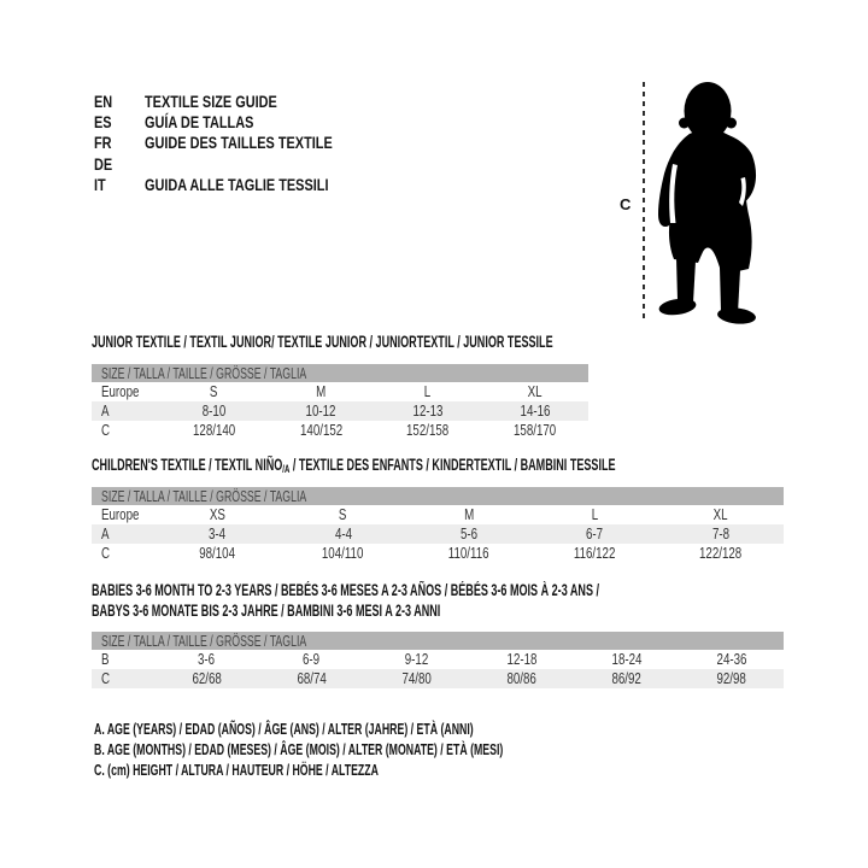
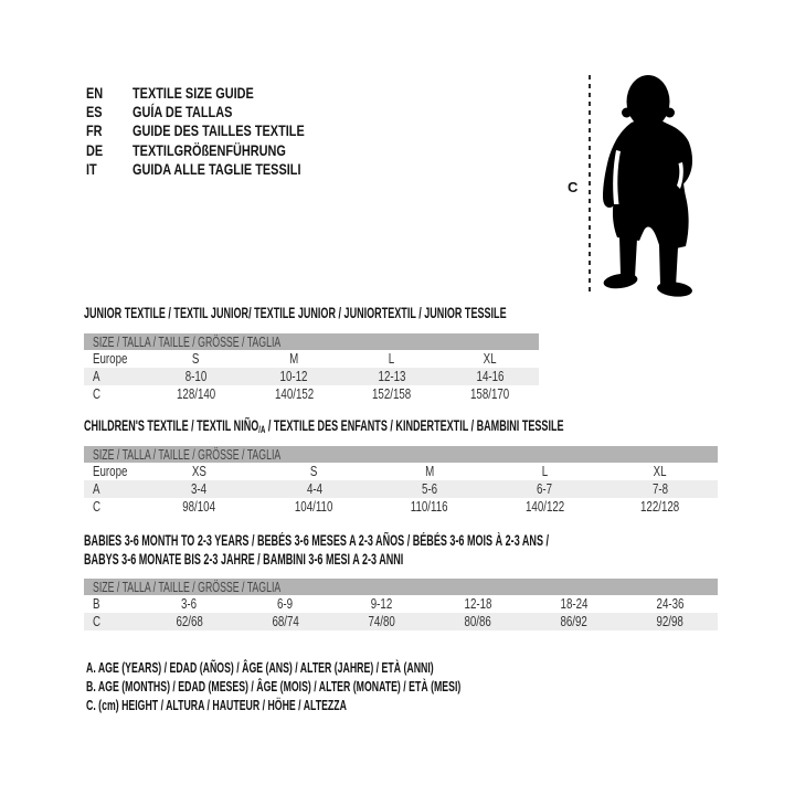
  EN
  TEXTILE SIZE GUIDE
  ES
  GUÍA DE TALLAS
  FR
  GUIDE DES TAILLES TEXTILE
  DE
+ TEXTILGRÖßENFÜHRUNG
  IT
  GUIDA ALLE TAGLIE TESSILI
  C
  JUNIOR TEXTILE / TEXTIL JUNIOR/ TEXTILE JUNIOR / JUNIORTEXTIL / JUNIOR TESSILE
  SIZE / TALLA / TAILLE / GRÖSSE / TAGLIA
  Europe
  S
  M
  L
  XL
  A
  8-10
  10-12
  12-13
  14-16
  C
  128/140
  140/152
  152/158
  158/170
  CHILDREN'S TEXTILE / TEXTIL NIÑO/A / TEXTILE DES ENFANTS / KINDERTEXTIL / BAMBINI TESSILE
  SIZE / TALLA / TAILLE / GRÖSSE / TAGLIA
  Europe
  XS
  S
  M
  L
  XL
  A
  3-4
  4-4
  5-6
  6-7
  7-8
  C
  98/104
  104/110
  110/116
- 116/122
+ 140/122
  122/128
  BABIES 3-6 MONTH TO 2-3 YEARS / BEBÉS 3-6 MESES A 2-3 AÑOS / BÉBÉS 3-6 MOIS À 2-3 ANS /
  BABYS 3-6 MONATE BIS 2-3 JAHRE / BAMBINI 3-6 MESI A 2-3 ANNI
  SIZE / TALLA / TAILLE / GRÖSSE / TAGLIA
  B
  3-6
  6-9
  9-12
  12-18
  18-24
  24-36
  C
  62/68
  68/74
  74/80
  80/86
  86/92
  92/98
  A. AGE (YEARS) / EDAD (AÑOS) / ÂGE (ANS) / ALTER (JAHRE) / ETÀ (ANNI)
  B. AGE (MONTHS) / EDAD (MESES) / ÂGE (MOIS) / ALTER (MONATE) / ETÀ (MESI)
  C. (cm) HEIGHT / ALTURA / HAUTEUR / HÖHE / ALTEZZA
